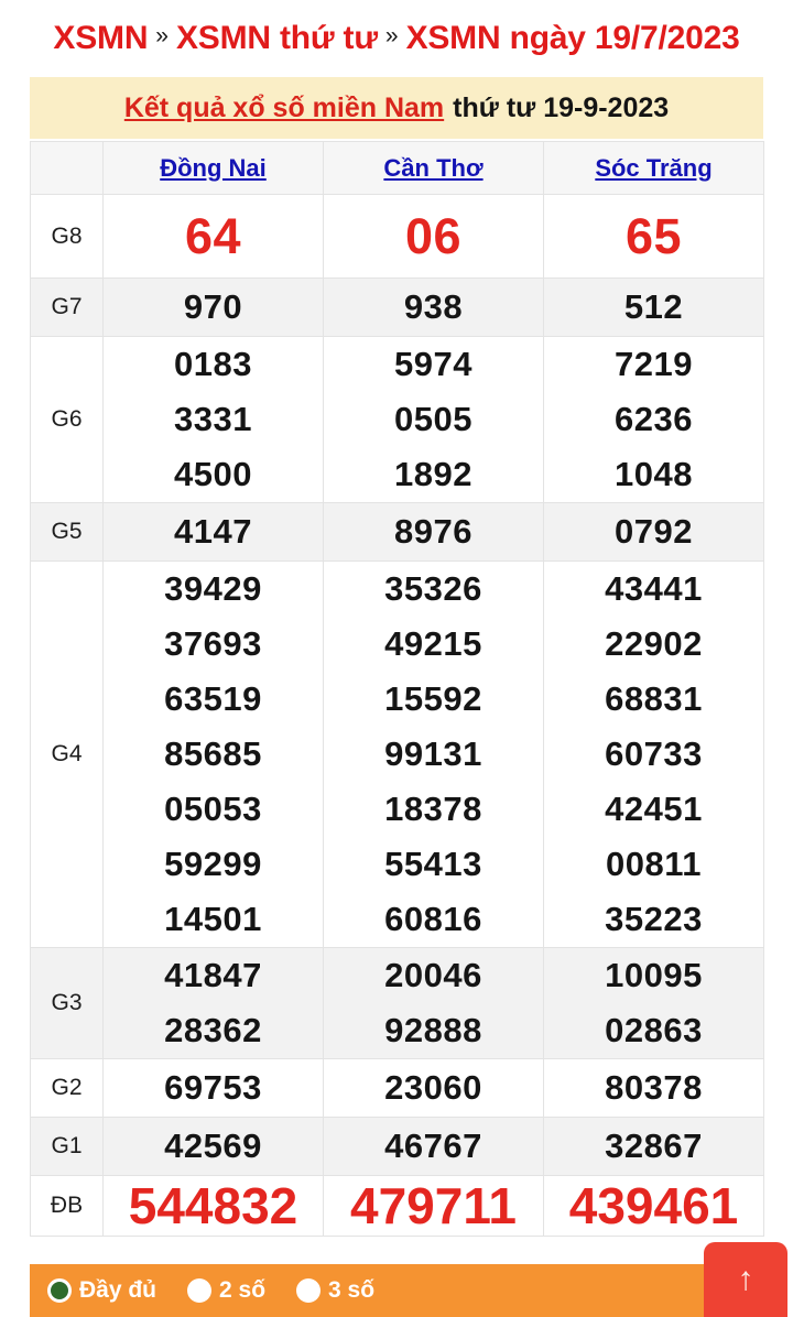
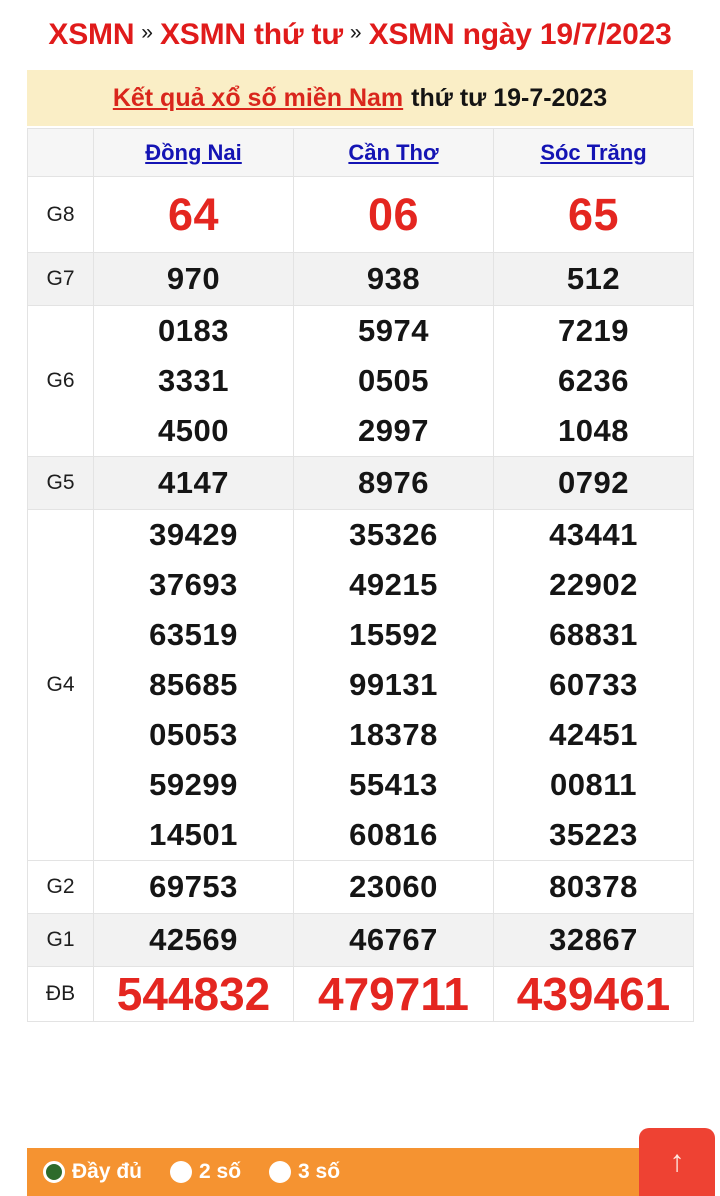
  XSMN
  »
  XSMN thứ tư
  »
  XSMN ngày 19/7/2023
  Kết quả xổ số miền Nam
- thứ tư 19-9-2023
+ thứ tư 19-7-2023
  	Đồng Nai	Cần Thơ	Sóc Trăng
  G8	64	06	65
  G7	970	938	512
- G6	018333314500	597405051892	721962361048
+ G6	018333314500	597405052997	721962361048
  G5	4147	8976	0792
  G4	39429376936351985685050535929914501	35326492151559299131183785541360816	43441229026883160733424510081135223
- G3	4184728362	2004692888	1009502863
  G2	69753	23060	80378
  G1	42569	46767	32867
  ĐB	544832	479711	439461
  Đầy đủ
  2 số
  3 số
  ↑
